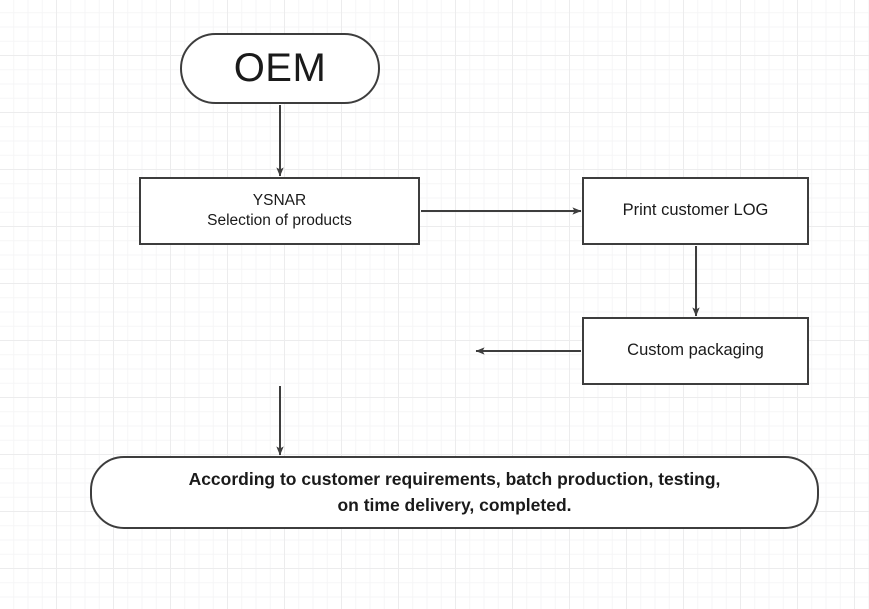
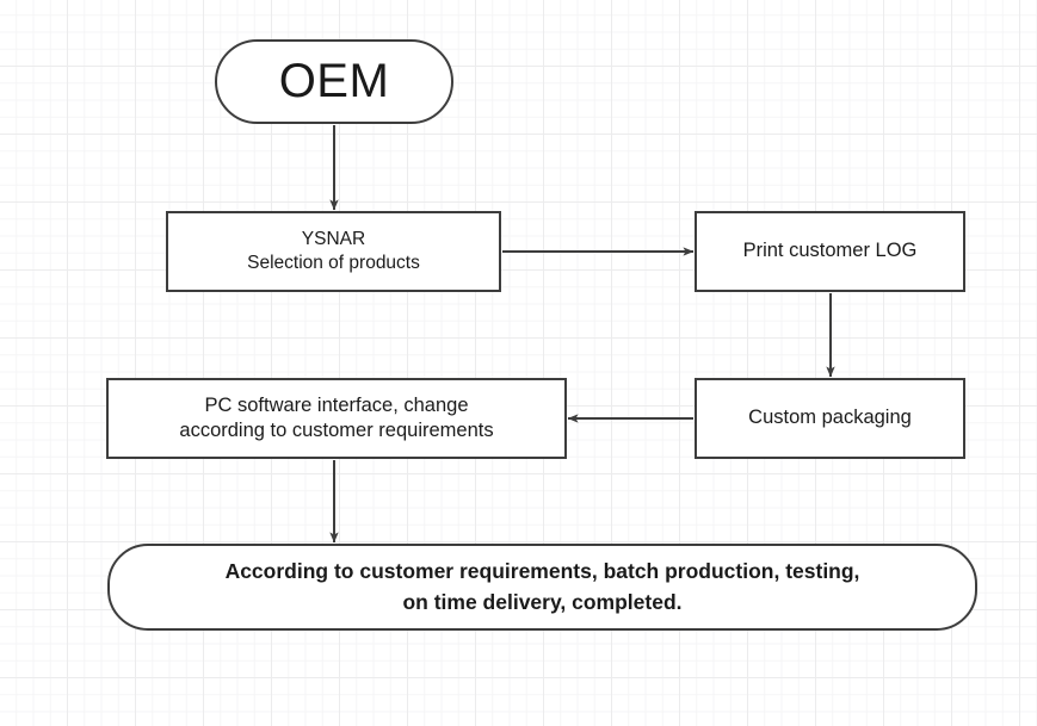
  OEM
  YSNAR
  Selection of products
  Print customer LOG
  Custom packaging
+ PC software interface, change
+ according to customer requirements
  According to customer requirements, batch production, testing,
  on time delivery, completed.
